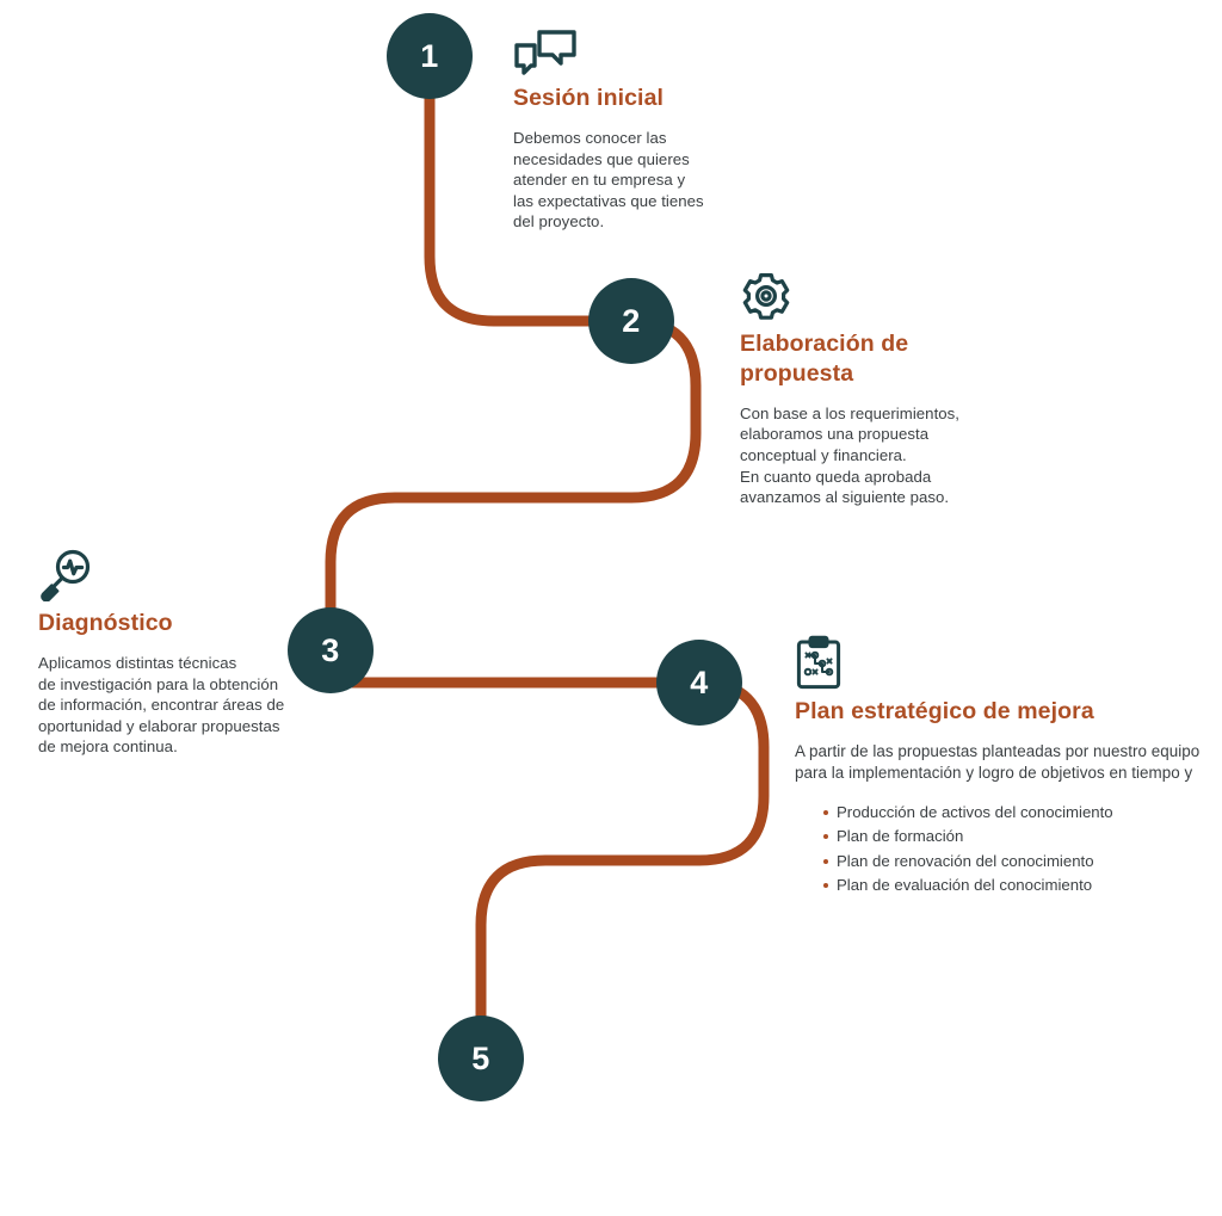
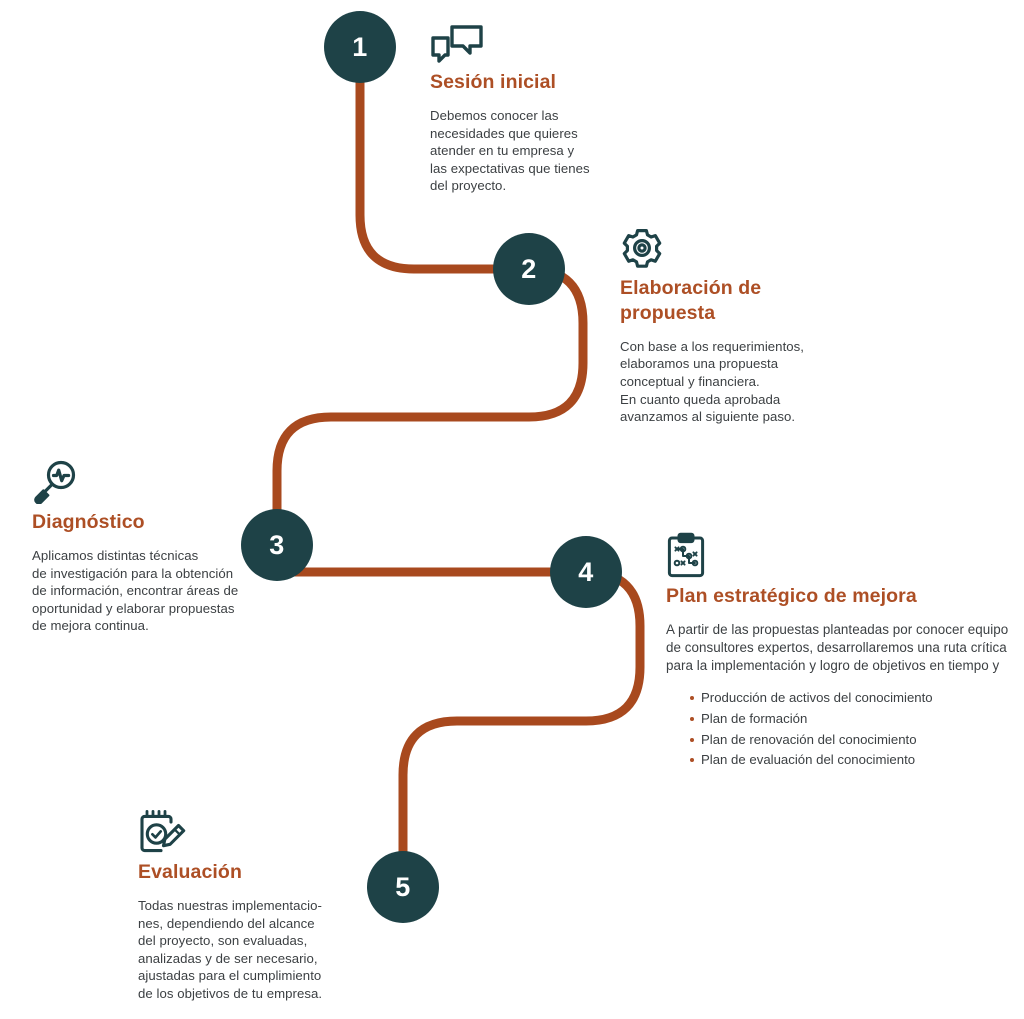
  1
  2
  3
  4
  5
  Sesión inicial
  Debemos conocer las
  necesidades que quieres
  atender en tu empresa y
  las expectativas que tienes
  del proyecto.
  Elaboración de propuesta
  Con base a los requerimientos,
  elaboramos una propuesta
  conceptual y financiera.
  En cuanto queda aprobada
  avanzamos al siguiente paso.
  Diagnóstico
  Aplicamos distintas técnicas
  de investigación para la obtención
  de información, encontrar áreas de
  oportunidad y elaborar propuestas
  de mejora continua.
  Plan estratégico de mejora
- A partir de las propuestas planteadas por nuestro equipo
+ A partir de las propuestas planteadas por conocer equipo
+ de consultores expertos, desarrollaremos una ruta crítica
  para la implementación y logro de objetivos en tiempo y
  Producción de activos del conocimiento
  Plan de formación
  Plan de renovación del conocimiento
  Plan de evaluación del conocimiento
+ Evaluación
+ Todas nuestras implementacio-
+ nes, dependiendo del alcance
+ del proyecto, son evaluadas,
+ analizadas y de ser necesario,
+ ajustadas para el cumplimiento
+ de los objetivos de tu empresa.
